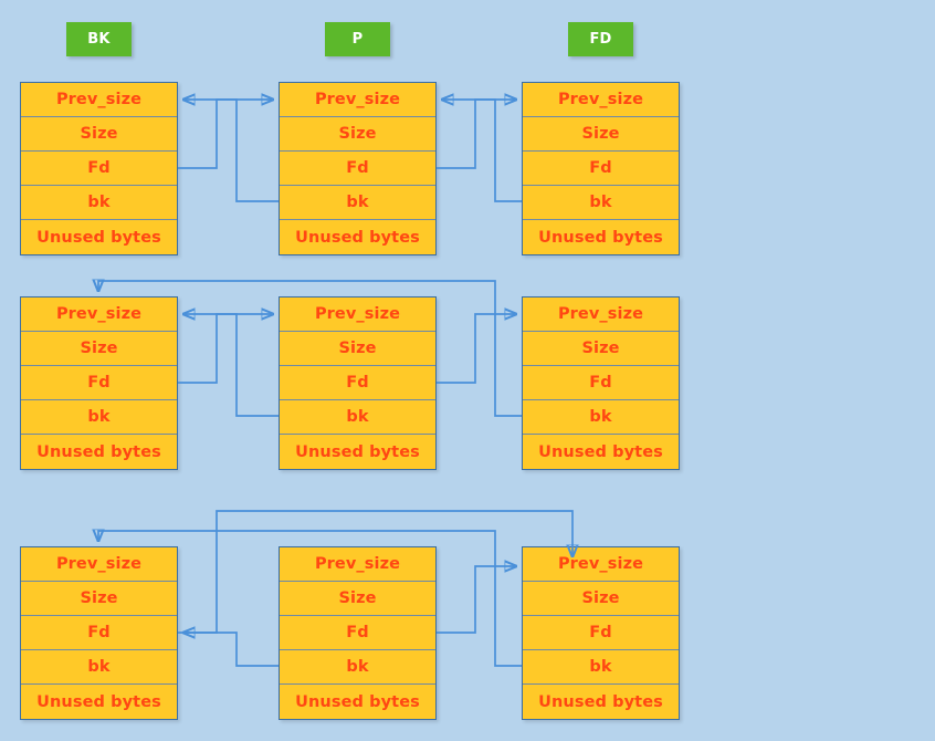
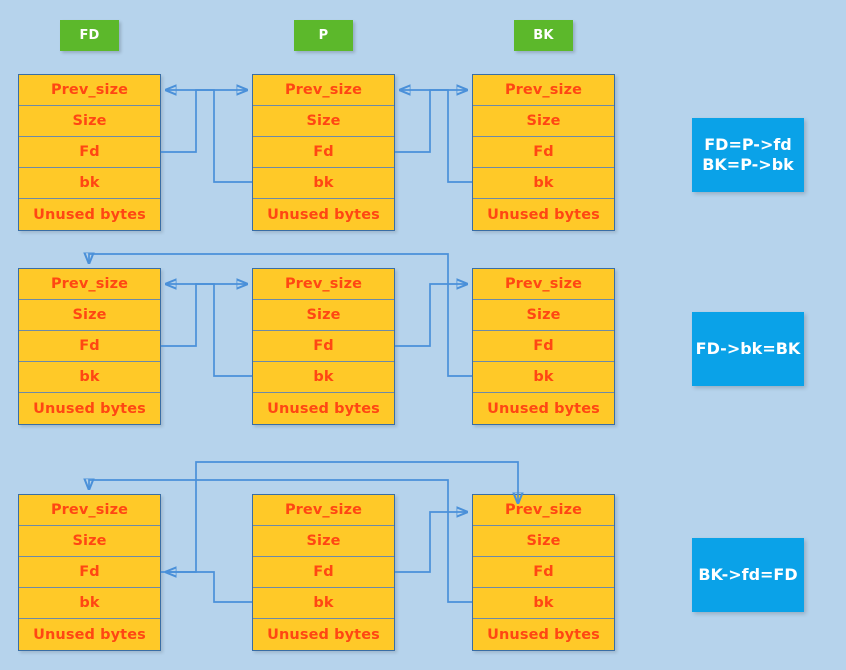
- BK
+ FD
  P
- FD
+ BK
  Prev_size
  Size
  Fd
  bk
  Unused bytes
  Prev_size
  Size
  Fd
  bk
  Unused bytes
  Prev_size
  Size
  Fd
  bk
  Unused bytes
  Prev_size
  Size
  Fd
  bk
  Unused bytes
  Prev_size
  Size
  Fd
  bk
  Unused bytes
  Prev_size
  Size
  Fd
  bk
  Unused bytes
  Prev_size
  Size
  Fd
  bk
  Unused bytes
  Prev_size
  Size
  Fd
  bk
  Unused bytes
  Prev_size
  Size
  Fd
  bk
  Unused bytes
+ FD=P->fd
+ BK=P->bk
+ FD->bk=BK
+ BK->fd=FD
